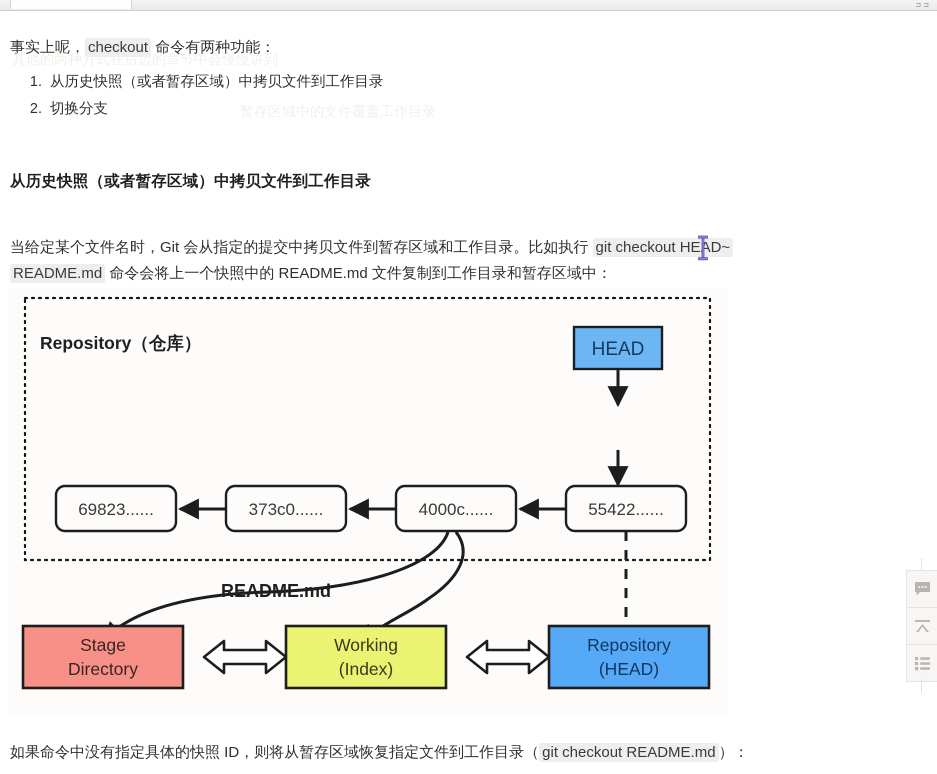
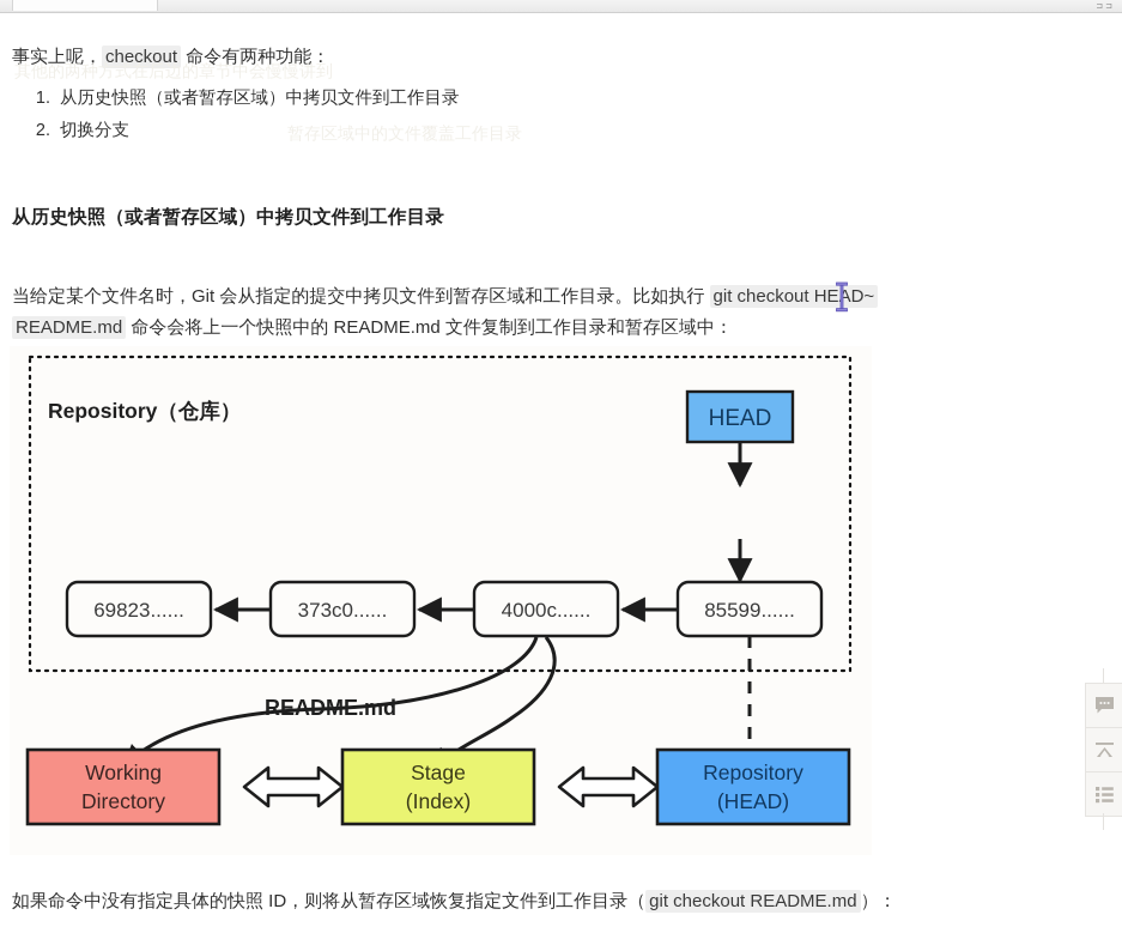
  事实上呢， checkout 命令有两种功能：
  其他的两种方式在后边的章节中会慢慢讲到
  从历史快照（或者暂存区域）中拷贝文件到工作目录
  切换分支
  从历史快照（或者暂存区域）中拷贝文件到工作目录
  当给定某个文件名时，Git 会从指定的提交中拷贝文件到暂存区域和工作目录。比如执行 git checkout HEAD~
  README.md 命令会将上一个快照中的 README.md 文件复制到工作目录和暂存区域中：
  Repository（仓库）
  HEAD
  69823......
  373c0......
  4000c......
- 55422......
+ 85599......
  README.md
- Stage
+ Working
  Directory
- Working
+ Stage
  (Index)
  Repository
  (HEAD)
  如果命令中没有指定具体的快照 ID，则将从暂存区域恢复指定文件到工作目录（ git checkout README.md ）：
